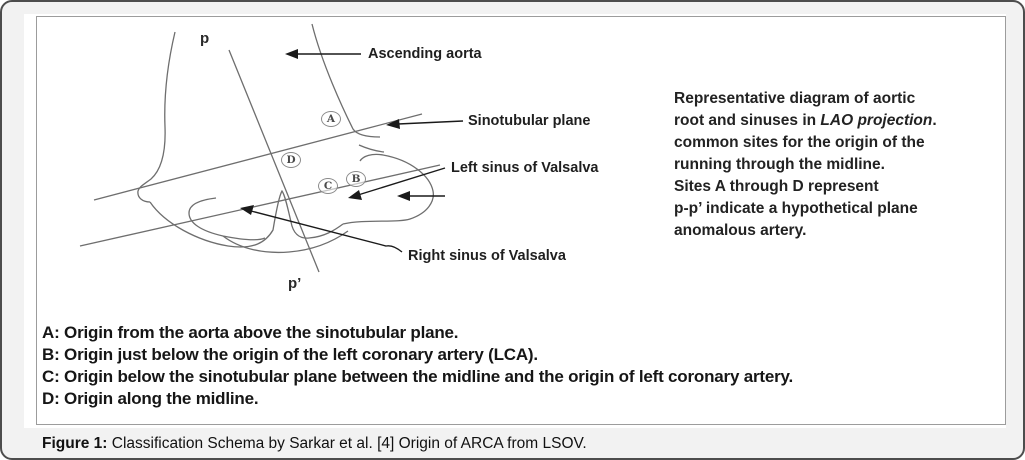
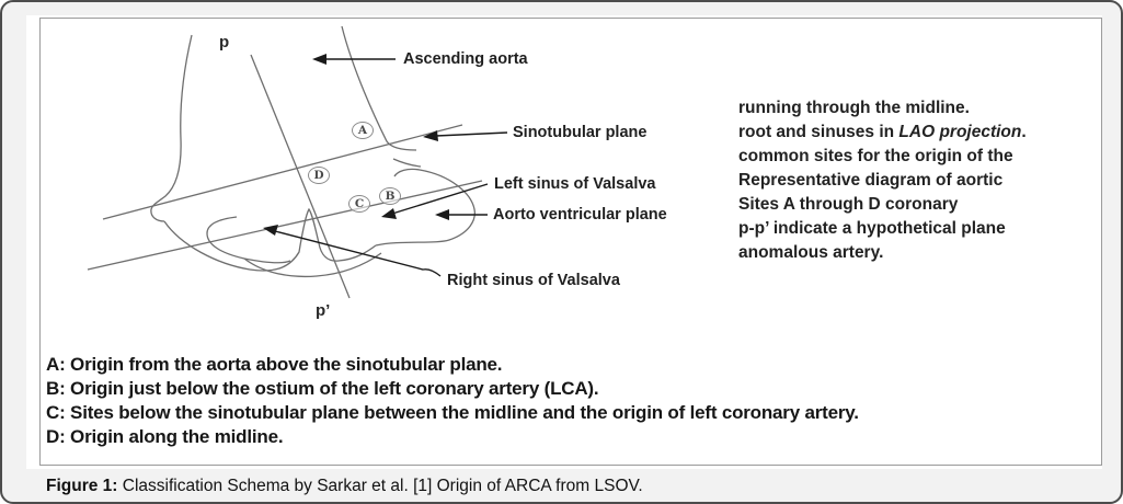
  p
  p’
  A
  D
  C
  B
  Ascending aorta
  Sinotubular plane
  Left sinus of Valsalva
+ Aorto ventricular plane
  Right sinus of Valsalva
- Representative diagram of aortic
+ running through the midline.
  root and sinuses in LAO projection.
  common sites for the origin of the
- running through the midline.
+ Representative diagram of aortic
- Sites A through D represent
+ Sites A through D coronary
  p-p’ indicate a hypothetical plane
  anomalous artery.
  A: Origin from the aorta above the sinotubular plane.
- B: Origin just below the origin of the left coronary artery (LCA).
+ B: Origin just below the ostium of the left coronary artery (LCA).
- C: Origin below the sinotubular plane between the midline and the origin of left coronary artery.
+ C: Sites below the sinotubular plane between the midline and the origin of left coronary artery.
  D: Origin along the midline.
- Figure 1: Classification Schema by Sarkar et al. [4] Origin of ARCA from LSOV.
+ Figure 1: Classification Schema by Sarkar et al. [1] Origin of ARCA from LSOV.
